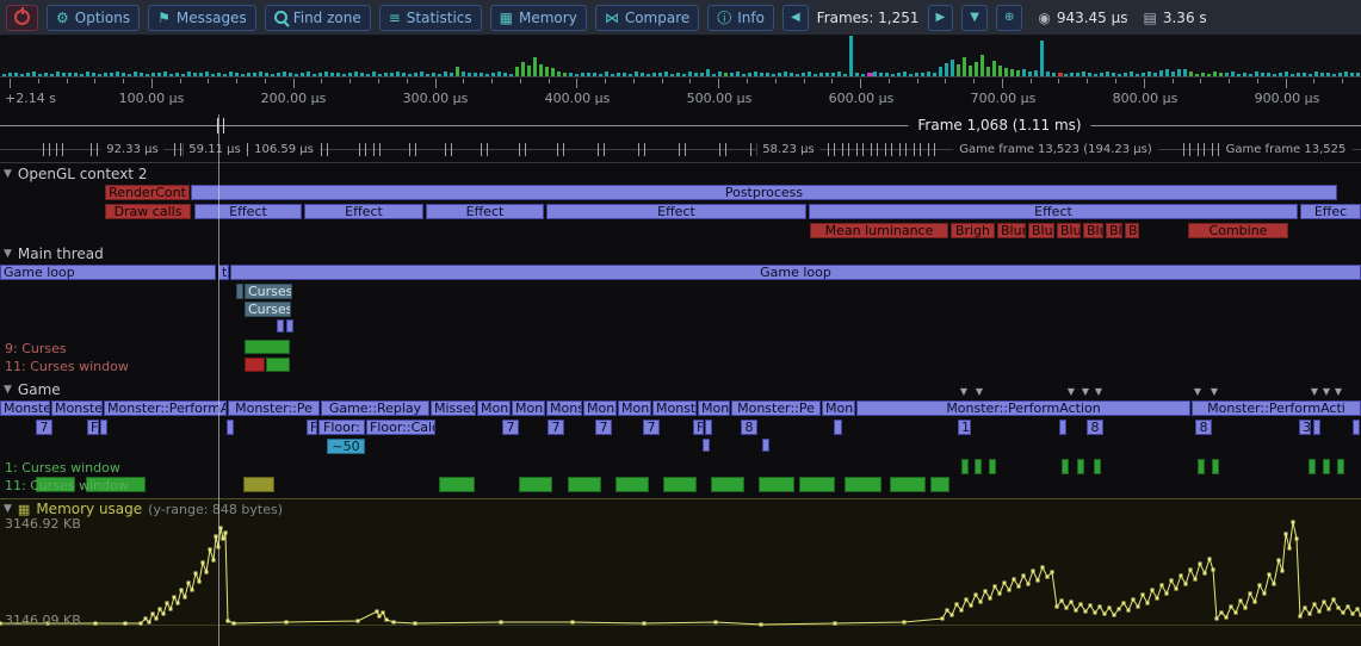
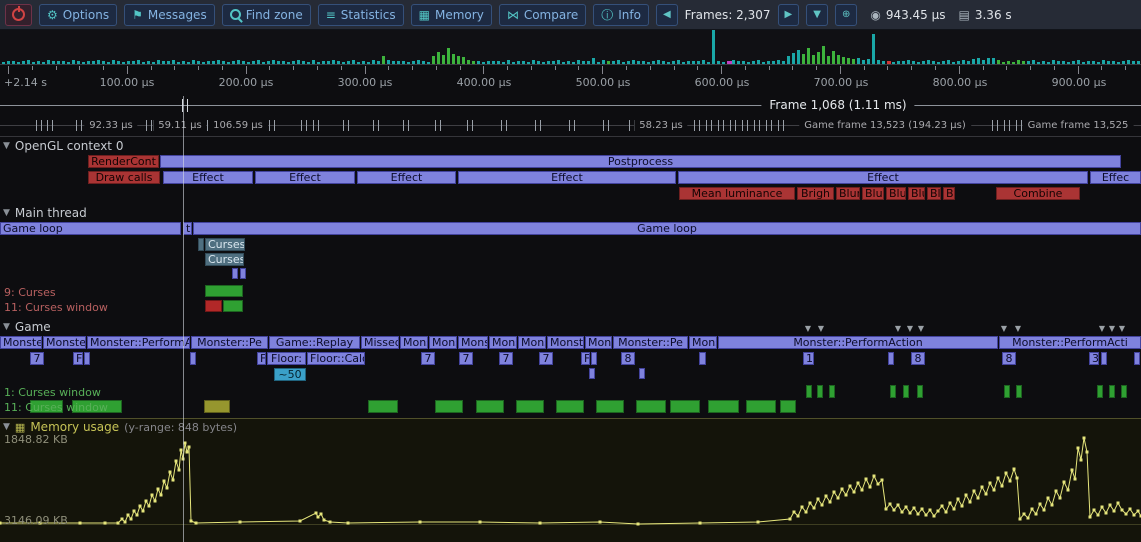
  ⚙
  Options
  ⚑
  Messages
  Find zone
  ≡
  Statistics
  ▦
  Memory
  ⋈
  Compare
  ⓘ
  Info
  ◀
- Frames: 1,251
+ Frames: 2,307
  ▶
  ▼
  ⊕
  ◉
  943.45 µs
  ▤
  3.36 s
  +2.14 s
  100.00 µs
  200.00 µs
  300.00 µs
  400.00 µs
  500.00 µs
  600.00 µs
  700.00 µs
  800.00 µs
  900.00 µs
  Frame 1,068 (1.11 ms)
  92.33 µs
  59.11 µs
  106.59 µs
  58.23 µs
  Game frame 13,523 (194.23 µs)
  Game frame 13,525
  ▼
- OpenGL context 2
+ OpenGL context 0
  ▼
  Main thread
  ▼
  Game
  RenderCont
  Postprocess
  Draw calls
  Effect
  Effect
  Effect
  Effect
  Effect
  Effec
  Mean luminance
  Brigh
  Blur
  Blu
  Blu
  Combine
  Game loop
  ti
  Game loop
  Curses
  Curses
  Monste
  Monste
  Monster::PerformA
  Monster::Pe
  Game::Replay
  Missed
  Mons
  Monst
  Mon
  Monster::Pe
  Mon
  Monster::PerformAction
  Monster::PerformActi
  7
  F
  F
  Floor:
  Floor::Cal
  7
  7
  7
  7
  F
  8
  1
  8
  8
  3
  ~50
  9: Curses
  11: Curses window
  1: Curses window
  11: Curses window
  ▼
  ▼
  ▼
  ▼
  ▼
  ▼
  ▼
  ▼
  ▼
  ▼
  ▼
  ▦
  Memory usage
  (y-range: 848 bytes)
- 3146.92 KB
+ 1848.82 KB
  3146.09 KB
